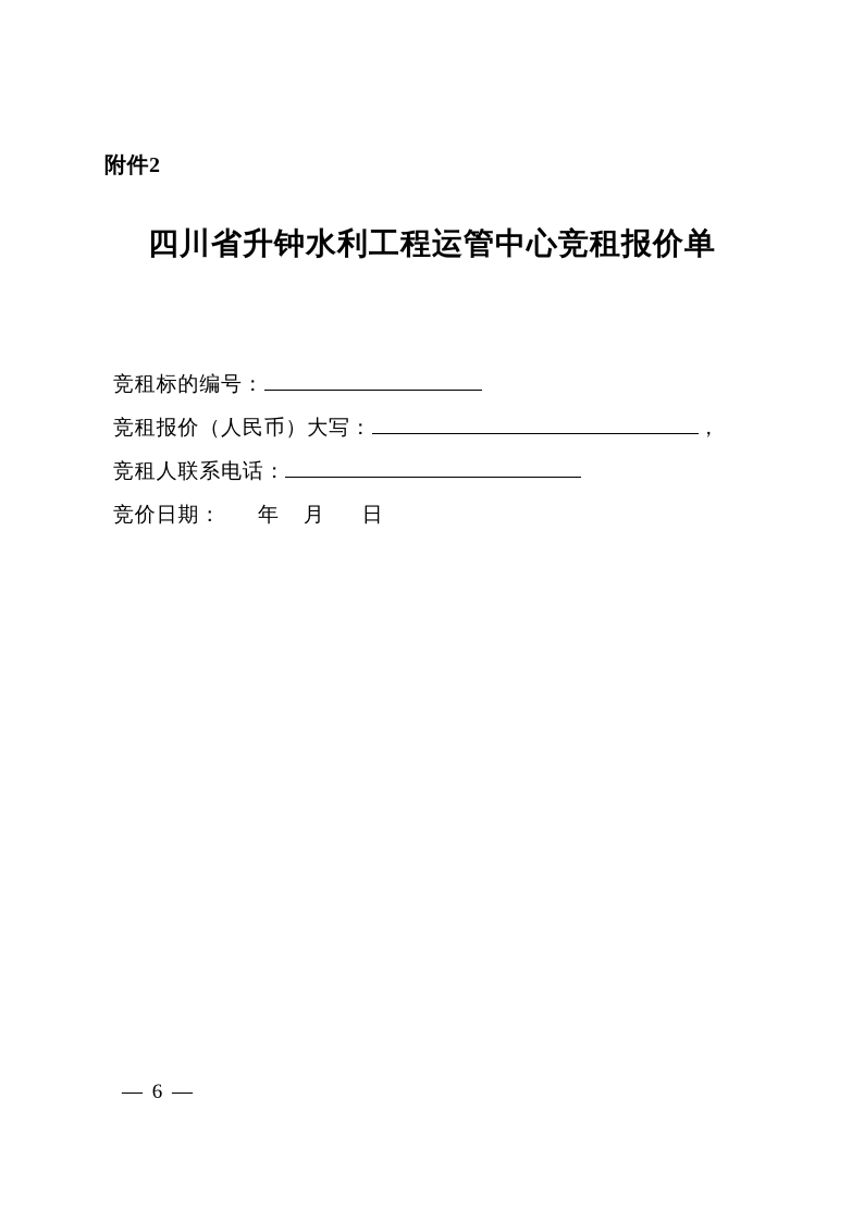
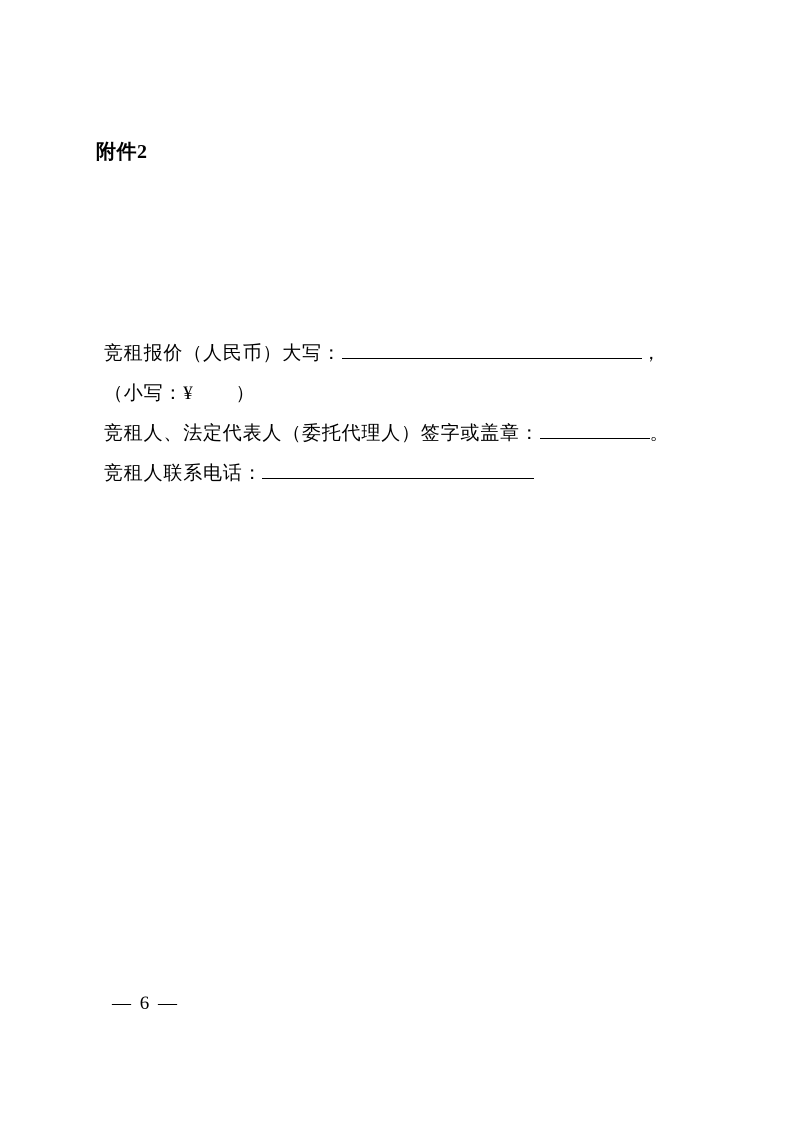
  附件2
- 四川省升钟水利工程运管中心竞租报价单
- 竞租标的编号：
  竞租报价（人民币）大写： ，
+ （小写：¥ ）
+ 竞租人、法定代表人（委托代理人）签字或盖章： 。
  竞租人联系电话：
- 竞价日期： 年 月 日
  — 6 —
